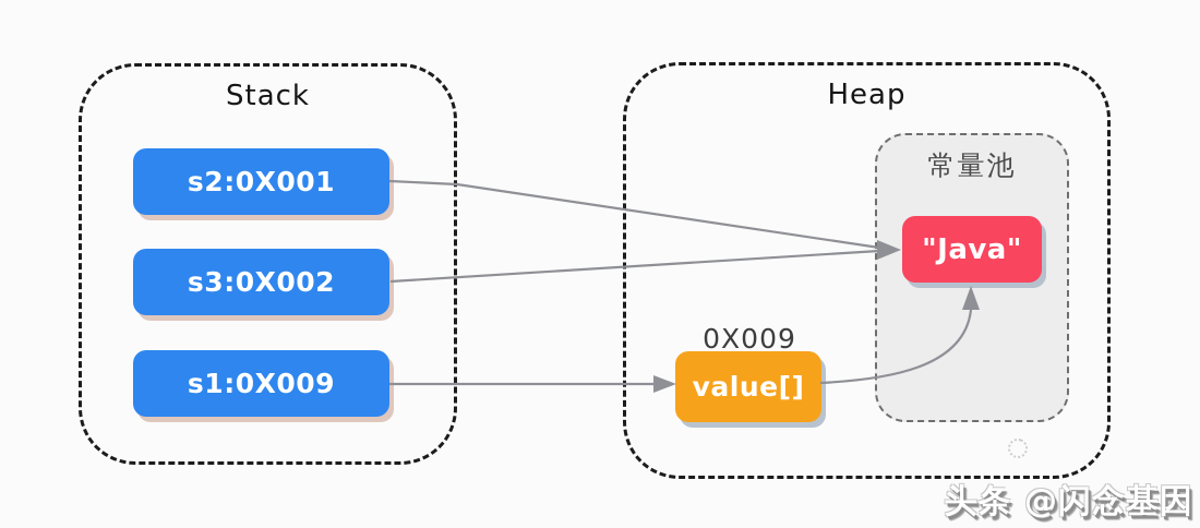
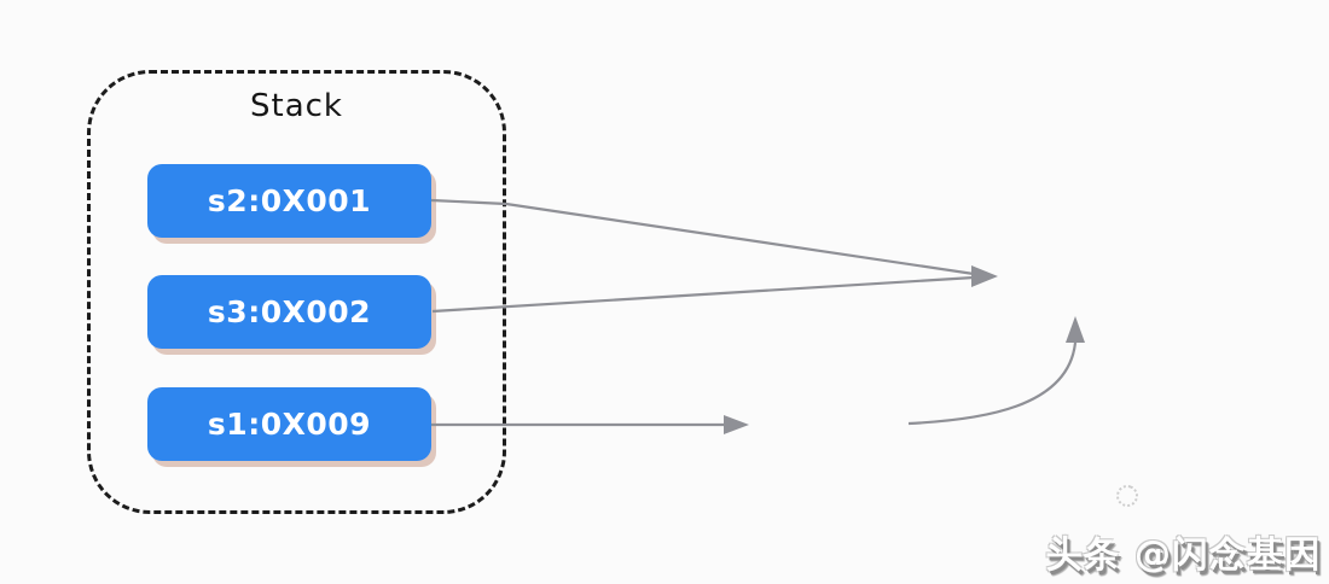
  Stack
  s2:0X001
  s3:0X002
  s1:0X009
- Heap
- 常量池
- "Java"
- 0X009
- value[]
  头条 @闪念基因
